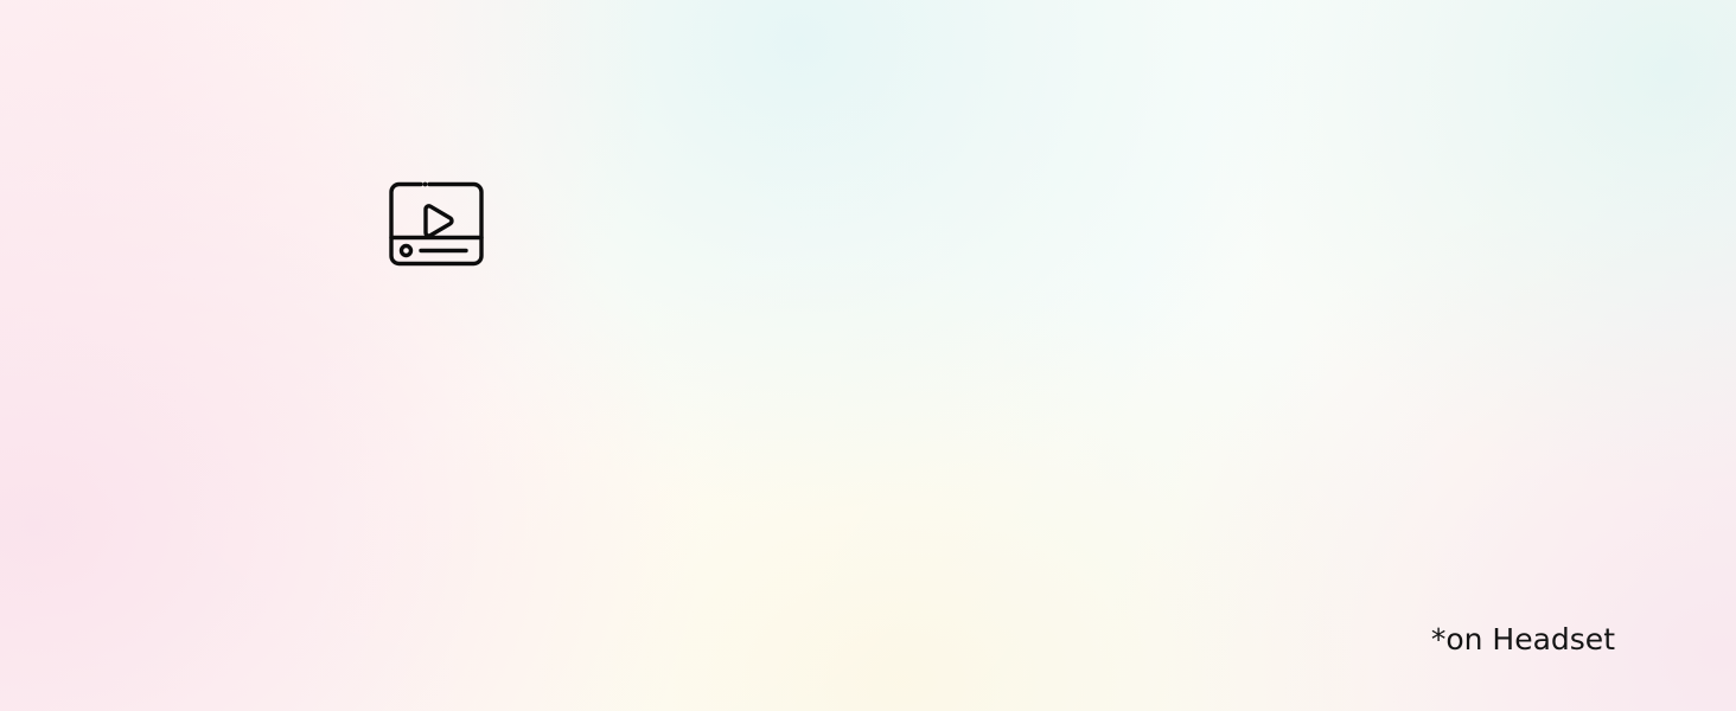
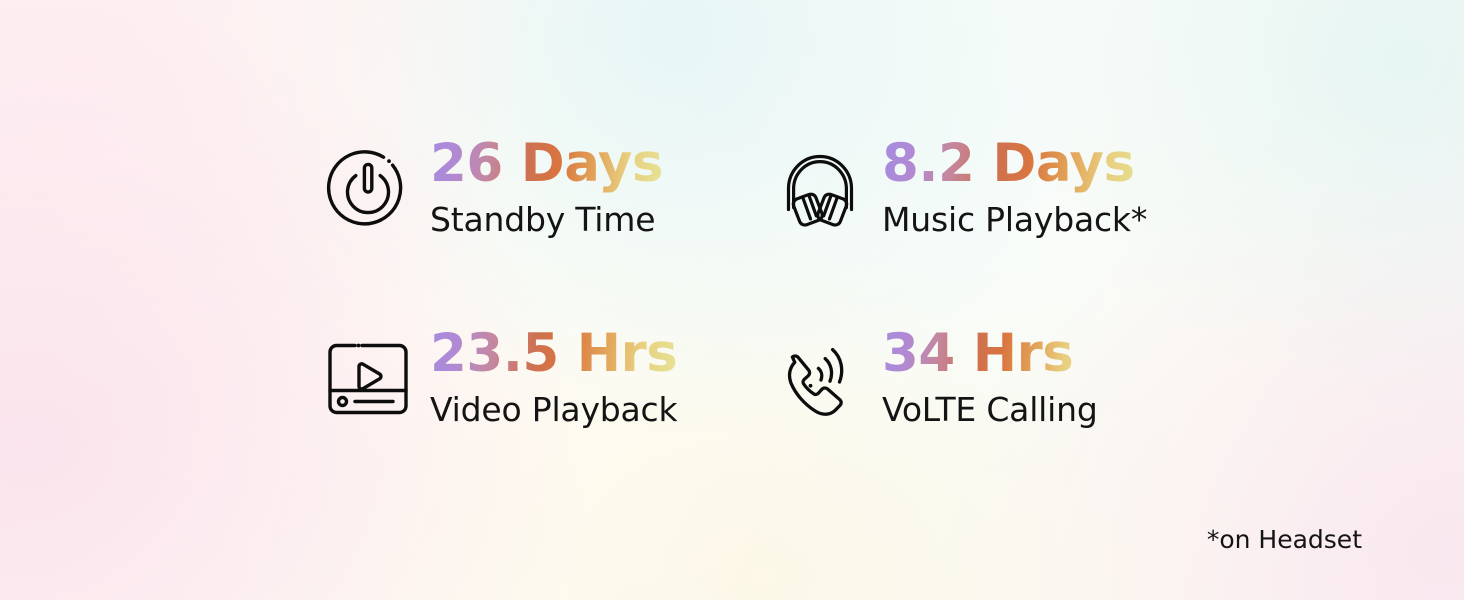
+ 26 Days
+ Standby Time
+ 8.2 Days
+ Music Playback*
+ 23.5 Hrs
+ Video Playback
+ 34 Hrs
+ VoLTE Calling
  *on Headset
